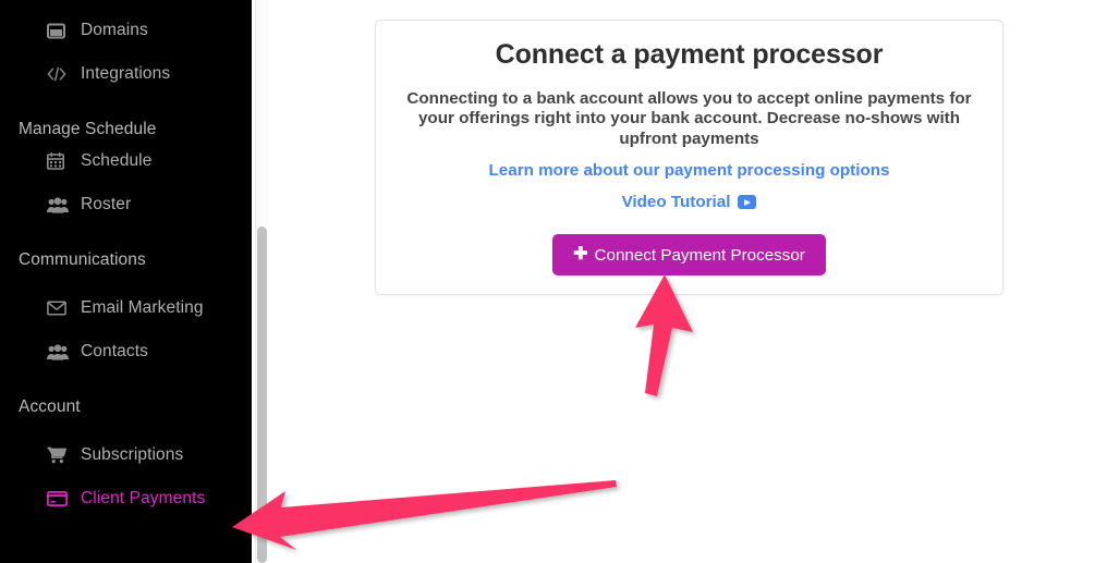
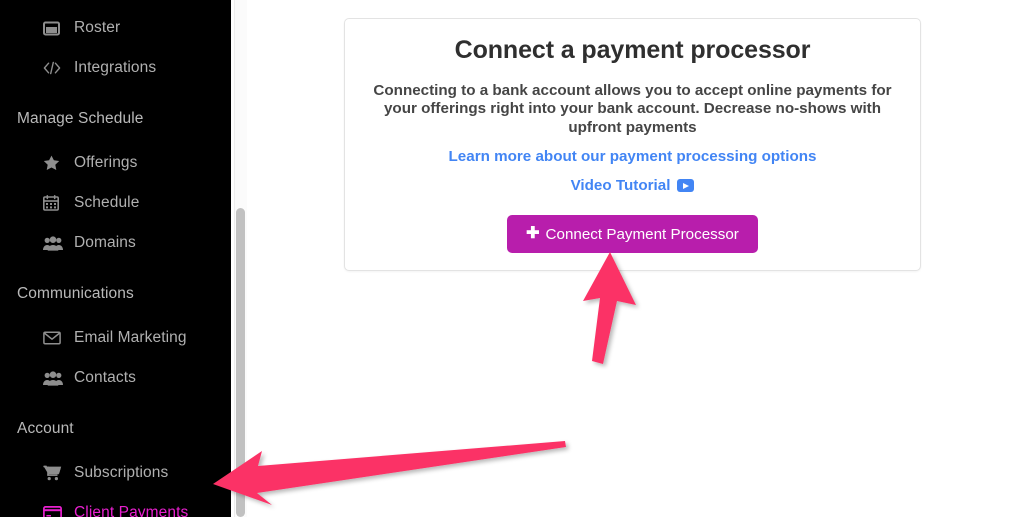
- Domains
+ Roster
  Integrations
  Manage Schedule
+ Offerings
  Schedule
- Roster
+ Domains
  Communications
  Email Marketing
  Contacts
  Account
  Subscriptions
  Client Payments
  Connect a payment processor
  Connecting to a bank account allows you to accept online payments for your offerings right into your bank account. Decrease no-shows with upfront payments
  Learn more about our payment processing options
  Video Tutorial
  ✚
  Connect Payment Processor
